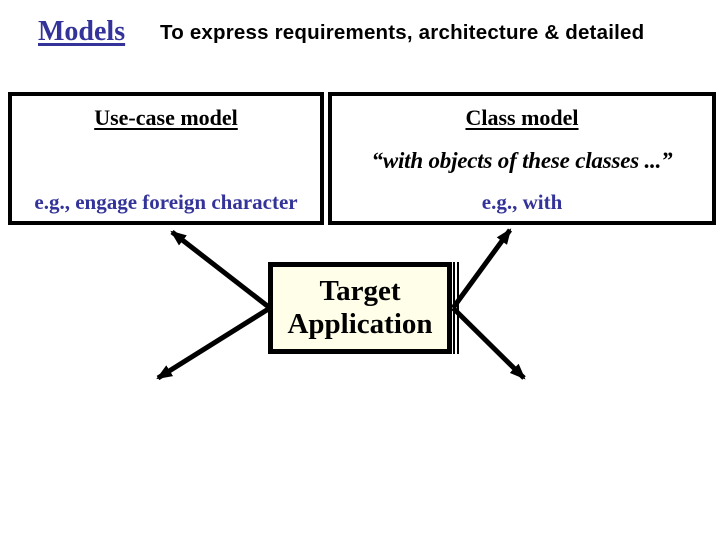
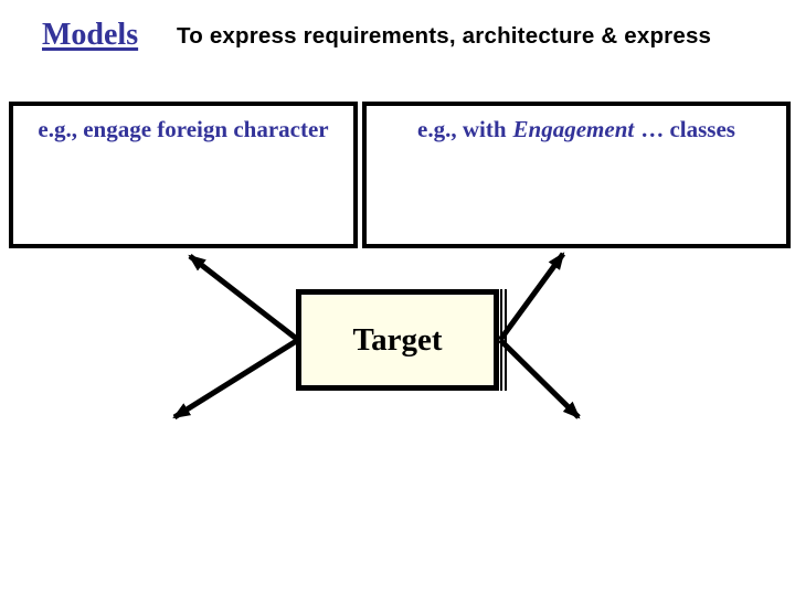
  Models
- To express requirements, architecture & detailed
+ To express requirements, architecture & express
- Use-case model
  e.g., engage foreign character
- Class model
- “with objects of these classes ...”
  e.g., with
+ Engagement
+ … classes
  Target
- Application
